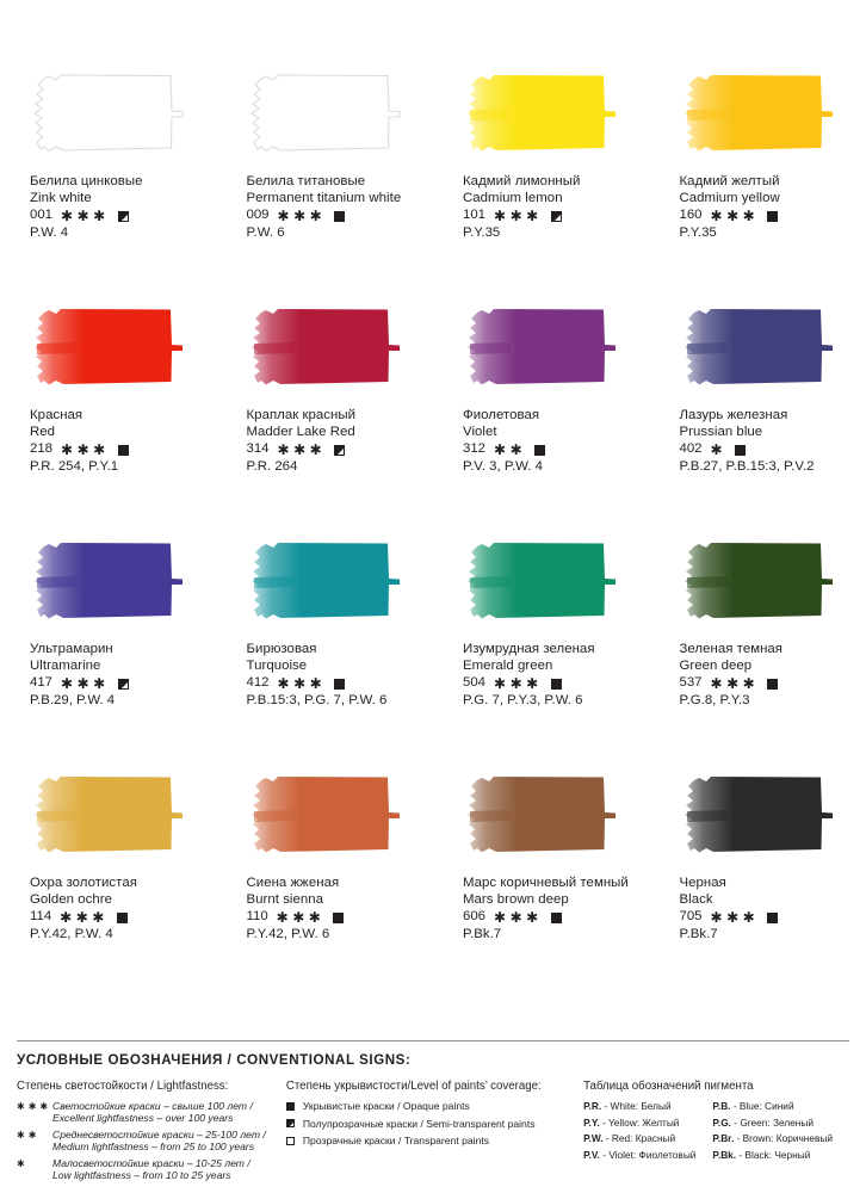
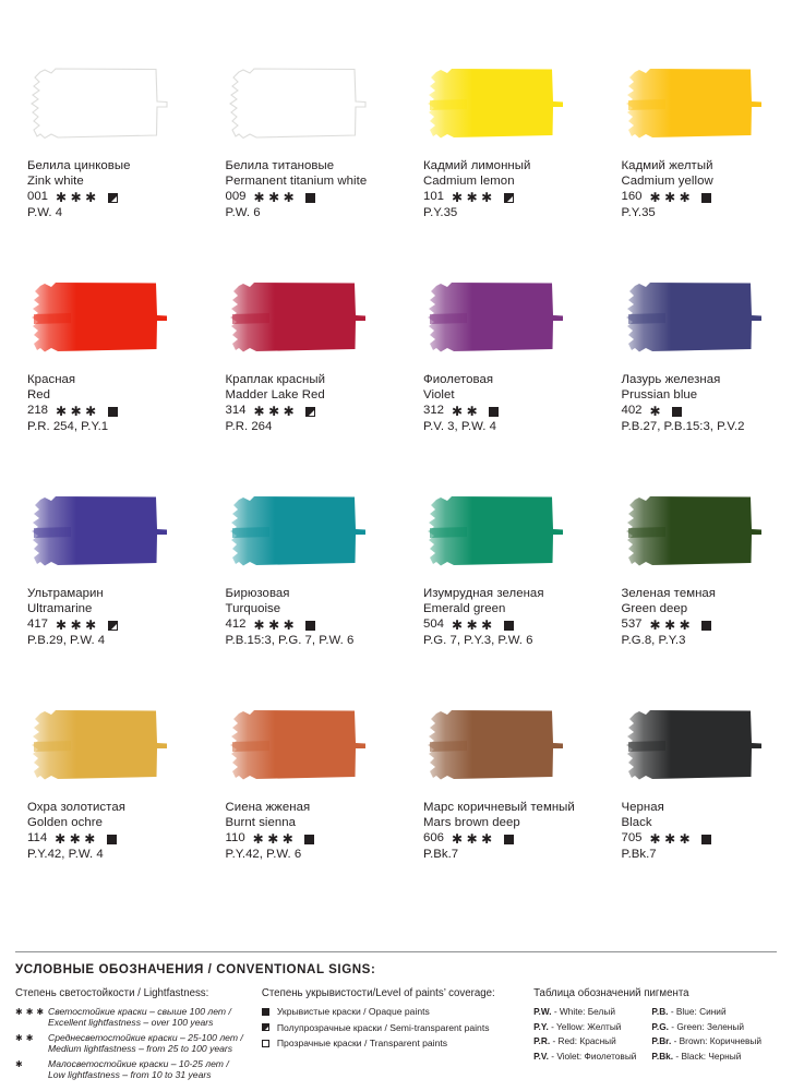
  Белила цинковые
  Zink white
  001
  ✱
  ✱
  ✱
  P.W. 4
  Белила титановые
  Permanent titanium white
  009
  ✱
  ✱
  ✱
  P.W. 6
  Кадмий лимонный
  Cadmium lemon
  101
  ✱
  ✱
  ✱
  P.Y.35
  Кадмий желтый
  Cadmium yellow
  160
  ✱
  ✱
  ✱
  P.Y.35
  Красная
  Red
  218
  ✱
  ✱
  ✱
  P.R. 254, P.Y.1
  Краплак красный
  Madder Lake Red
  314
  ✱
  ✱
  ✱
  P.R. 264
  Фиолетовая
  Violet
  312
  ✱
  ✱
  P.V. 3, P.W. 4
  Лазурь железная
  Prussian blue
  402
  ✱
  P.B.27, P.B.15:3, P.V.2
  Ультрамарин
  Ultramarine
  417
  ✱
  ✱
  ✱
  P.B.29, P.W. 4
  Бирюзовая
  Turquoise
  412
  ✱
  ✱
  ✱
  P.B.15:3, P.G. 7, P.W. 6
  Изумрудная зеленая
  Emerald green
  504
  ✱
  ✱
  ✱
  P.G. 7, P.Y.3, P.W. 6
  Зеленая темная
  Green deep
  537
  ✱
  ✱
  ✱
  P.G.8, P.Y.3
  Охра золотистая
  Golden ochre
  114
  ✱
  ✱
  ✱
  P.Y.42, P.W. 4
  Сиена жженая
  Burnt sienna
  110
  ✱
  ✱
  ✱
  P.Y.42, P.W. 6
  Марс коричневый темный
  Mars brown deep
  606
  ✱
  ✱
  ✱
  P.Bk.7
  Черная
  Black
  705
  ✱
  ✱
  ✱
  P.Bk.7
  УСЛОВНЫЕ ОБОЗНАЧЕНИЯ / CONVENTIONAL SIGNS:
  Степень светостойкости / Lightfastness:
  ✱
  ✱
  ✱
  Светостойкие краски – свыше 100 лет /
  Excellent lightfastness – over 100 years
  ✱
  ✱
  Среднесветостойкие краски – 25-100 лет /
  Medium lightfastness – from 25 to 100 years
  ✱
  Малосветостойкие краски – 10-25 лет /
- Low lightfastness – from 10 to 25 years
+ Low lightfastness – from 10 to 31 years
  Степень укрывистости/Level of paints’ coverage:
  Укрывистые краски / Opaque paints
  Полупрозрачные краски / Semi-transparent paints
  Прозрачные краски / Transparent paints
  Таблица обозначений пигмента
- P.R. - White: Белый
+ P.W. - White: Белый
  P.Y. - Yellow: Желтый
- P.W. - Red: Красный
+ P.R. - Red: Красный
  P.V. - Violet: Фиолетовый
  P.B. - Blue: Синий
  P.G. - Green: Зеленый
  P.Br. - Brown: Коричневый
  P.Bk. - Black: Черный
